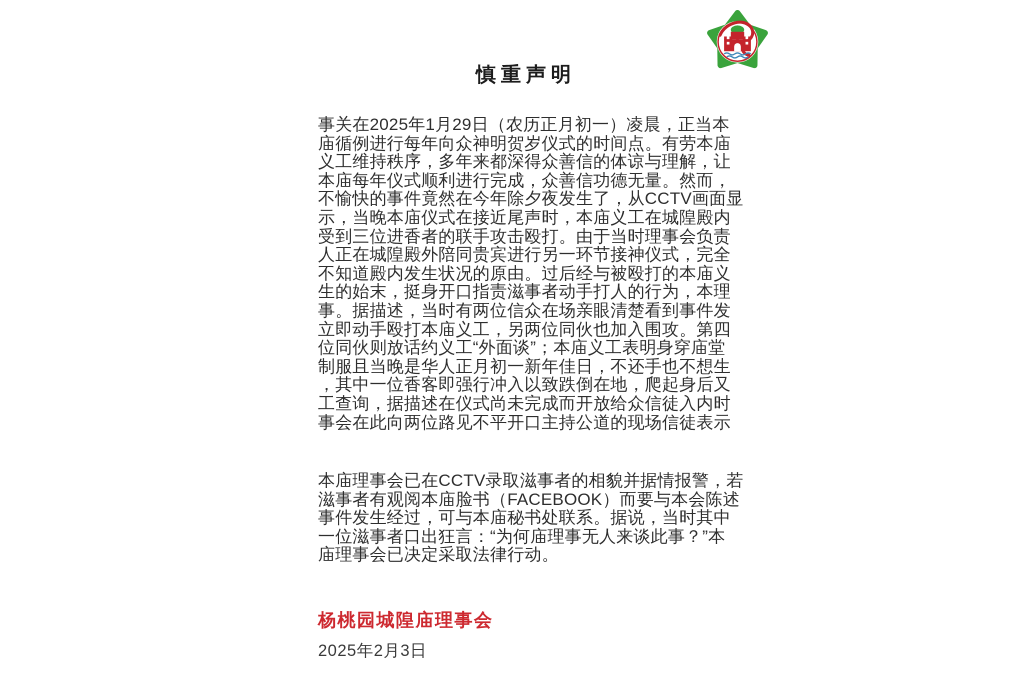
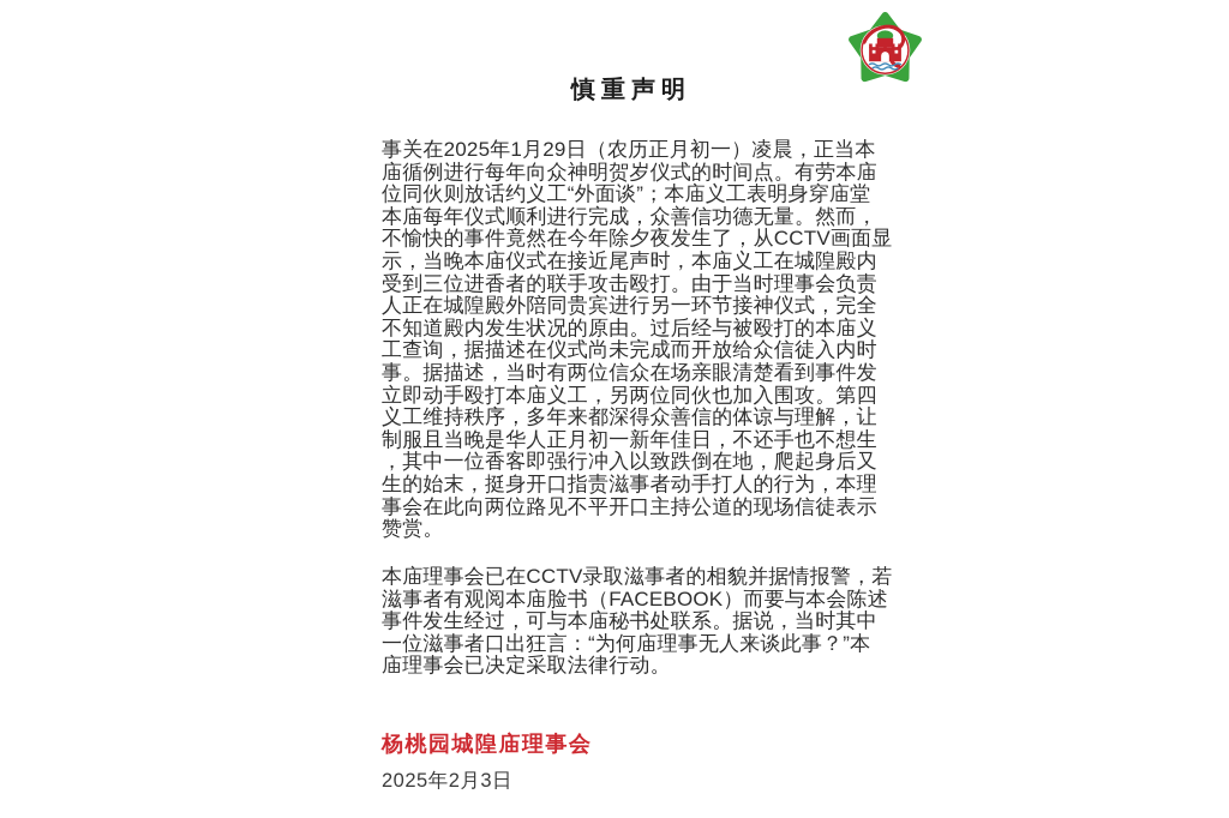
  慎重声明
  事关在2025年1月29日（农历正月初一）凌晨，正当本
  庙循例进行每年向众神明贺岁仪式的时间点。有劳本庙
- 义工维持秩序，多年来都深得众善信的体谅与理解，让
+ 位同伙则放话约义工“外面谈”；本庙义工表明身穿庙堂
  本庙每年仪式顺利进行完成，众善信功德无量。然而，
  不愉快的事件竟然在今年除夕夜发生了，从CCTV画面显
  示，当晚本庙仪式在接近尾声时，本庙义工在城隍殿内
  受到三位进香者的联手攻击殴打。由于当时理事会负责
  人正在城隍殿外陪同贵宾进行另一环节接神仪式，完全
  不知道殿内发生状况的原由。过后经与被殴打的本庙义
- 生的始末，挺身开口指责滋事者动手打人的行为，本理
+ 工查询，据描述在仪式尚未完成而开放给众信徒入内时
  事。据描述，当时有两位信众在场亲眼清楚看到事件发
  立即动手殴打本庙义工，另两位同伙也加入围攻。第四
- 位同伙则放话约义工“外面谈”；本庙义工表明身穿庙堂
+ 义工维持秩序，多年来都深得众善信的体谅与理解，让
  制服且当晚是华人正月初一新年佳日，不还手也不想生
  ，其中一位香客即强行冲入以致跌倒在地，爬起身后又
- 工查询，据描述在仪式尚未完成而开放给众信徒入内时
+ 生的始末，挺身开口指责滋事者动手打人的行为，本理
  事会在此向两位路见不平开口主持公道的现场信徒表示
+ 赞赏。
  本庙理事会已在CCTV录取滋事者的相貌并据情报警，若
  滋事者有观阅本庙脸书（FACEBOOK）而要与本会陈述
  事件发生经过，可与本庙秘书处联系。据说，当时其中
  一位滋事者口出狂言：“为何庙理事无人来谈此事？”本
  庙理事会已决定采取法律行动。
  杨桃园城隍庙理事会
  2025年2月3日
